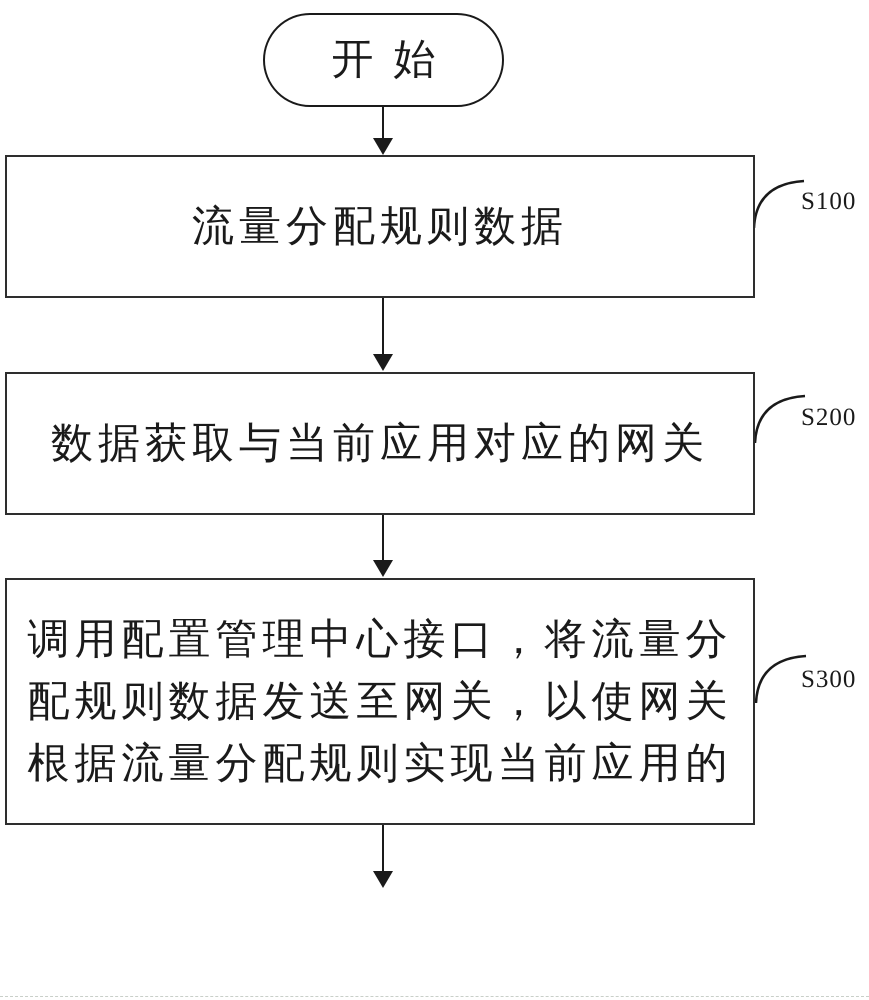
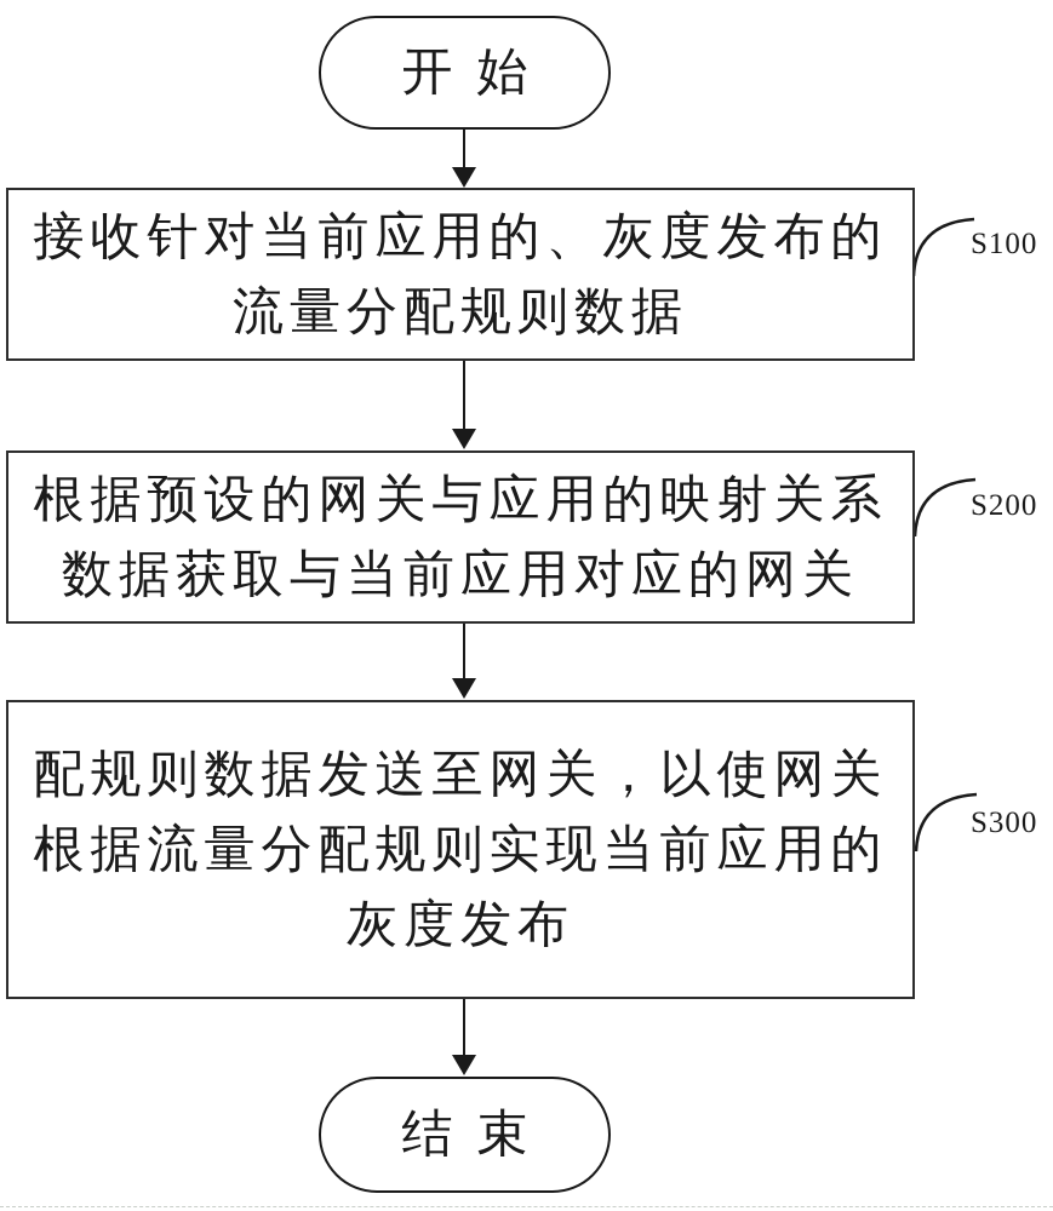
  开始
+ 接收针对当前应用的、灰度发布的
  流量分配规则数据
  S100
+ 根据预设的网关与应用的映射关系
  数据获取与当前应用对应的网关
  S200
- 调用配置管理中心接口，将流量分
  配规则数据发送至网关，以使网关
  根据流量分配规则实现当前应用的
+ 灰度发布
  S300
+ 结束
